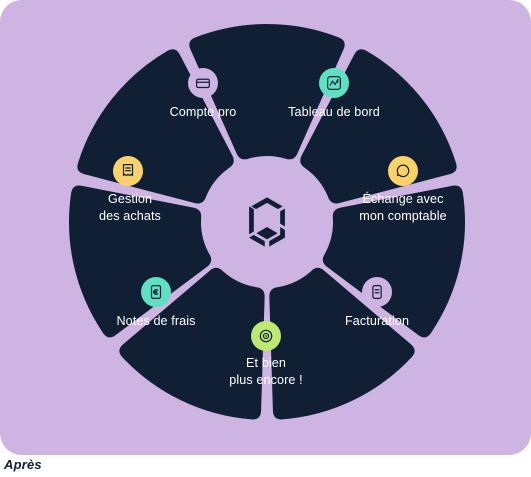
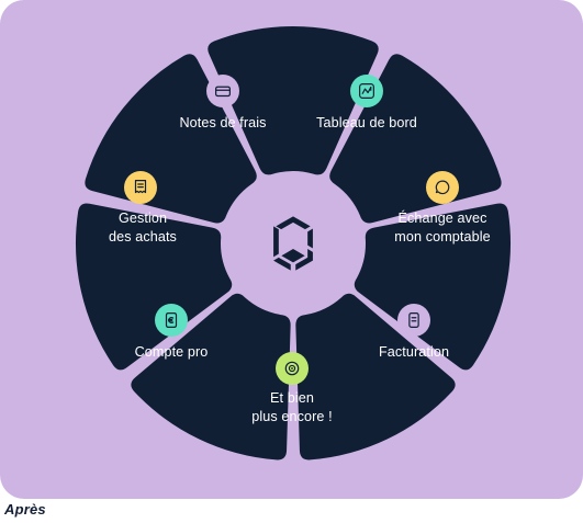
- Compte pro
+ Notes de frais
  Tableau de bord
  Gestion
  des achats
  Échange avec
  mon comptable
- Notes de frais
+ Compte pro
  Facturation
  Et bien
  plus encore !
  Après
